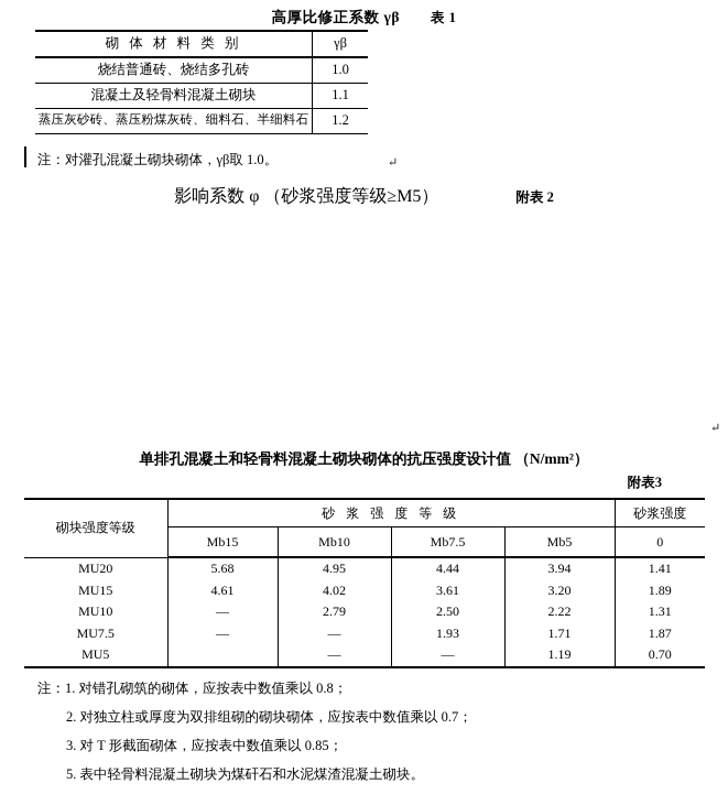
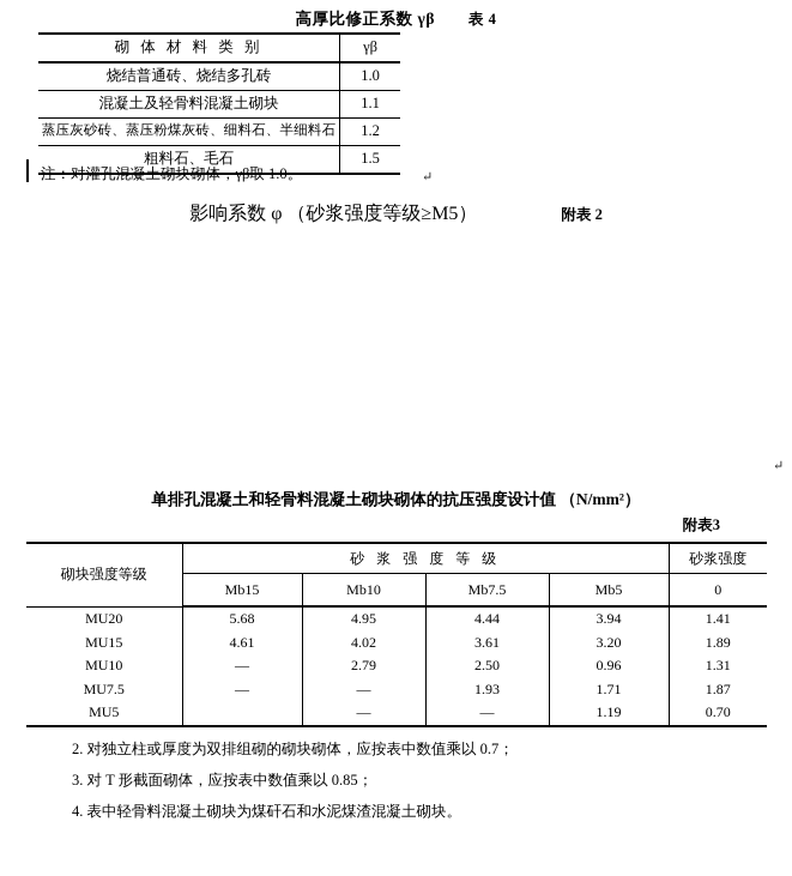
  高厚比修正系数 γβ
- 表 1
+ 表 4
  砌 体 材 料 类 别	γβ
  烧结普通砖、烧结多孔砖	1.0
  混凝土及轻骨料混凝土砌块	1.1
  蒸压灰砂砖、蒸压粉煤灰砖、细料石、半细料石	1.2
+ 粗料石、毛石	1.5
  注：对灌孔混凝土砌块砌体，γβ取 1.0。
  ↵
  影响系数 φ （砂浆强度等级≥M5）
  附表 2
  ↵
  单排孔混凝土和轻骨料混凝土砌块砌体的抗压强度设计值 （N/mm²）
  附表3
  砌块强度等级	砂 浆 强 度 等 级	砂浆强度
  Mb15	Mb10	Mb7.5	Mb5	0
  MU20	5.68	4.95	4.44	3.94	1.41
  MU15	4.61	4.02	3.61	3.20	1.89
- MU10	—	2.79	2.50	2.22	1.31
+ MU10	—	2.79	2.50	0.96	1.31
  MU7.5	—	—	1.93	1.71	1.87
  MU5		—	—	1.19	0.70
- 注：
- 1. 对错孔砌筑的砌体，应按表中数值乘以 0.8；
  2. 对独立柱或厚度为双排组砌的砌块砌体，应按表中数值乘以 0.7；
  3. 对 T 形截面砌体，应按表中数值乘以 0.85；
- 5. 表中轻骨料混凝土砌块为煤矸石和水泥煤渣混凝土砌块。
+ 4. 表中轻骨料混凝土砌块为煤矸石和水泥煤渣混凝土砌块。
